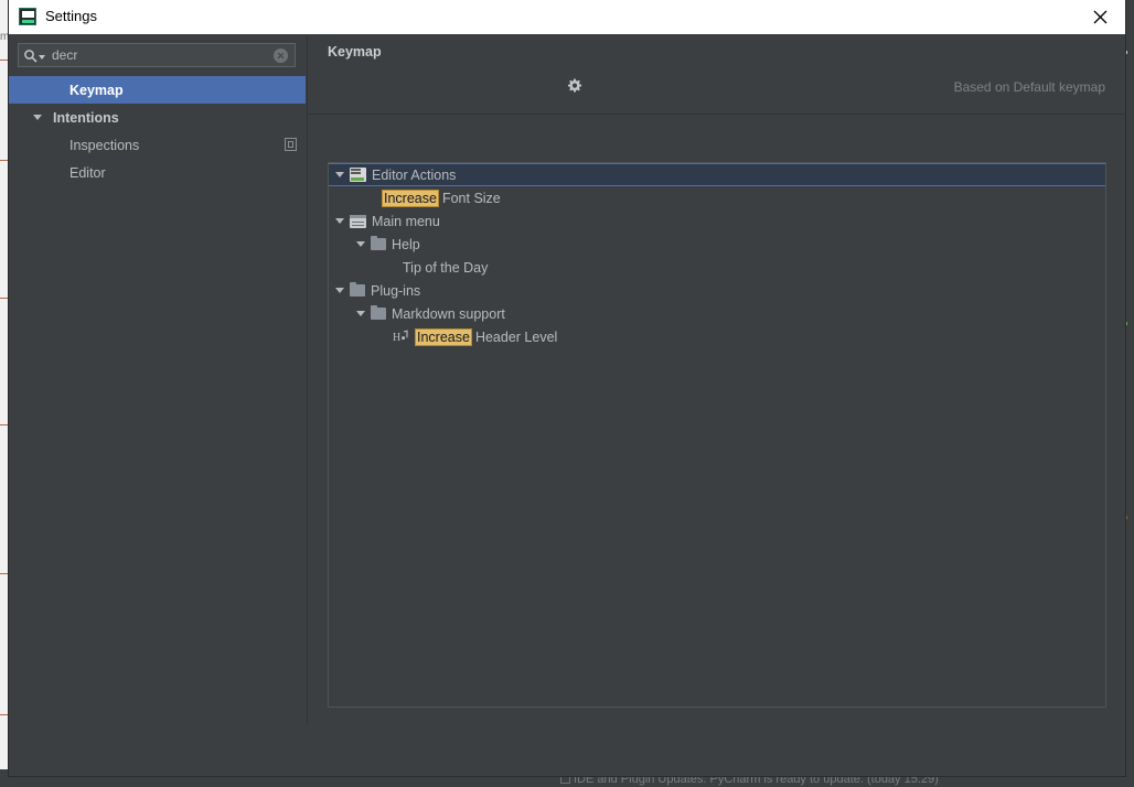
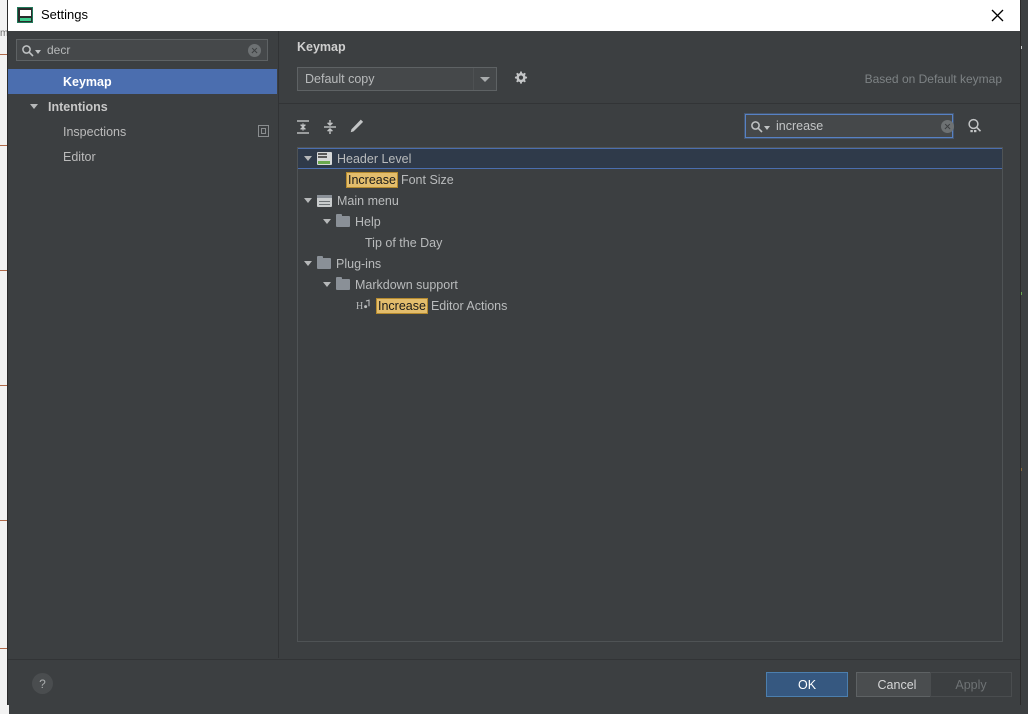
  m
- IDE and Plugin Updates: PyCharm is ready to update. (today 15:29)
  Settings
  decr
  Keymap
  Intentions
  Inspections
  Editor
  Keymap
+ Default copy
  Based on Default keymap
+ increase
- Editor Actions
+ Header Level
  Increase
  Font Size
  Main menu
  Help
  Tip of the Day
  Plug-ins
  Markdown support
  H
  Increase
- Header Level
+ Editor Actions
+ ?
+ OK
+ Cancel
+ Apply
